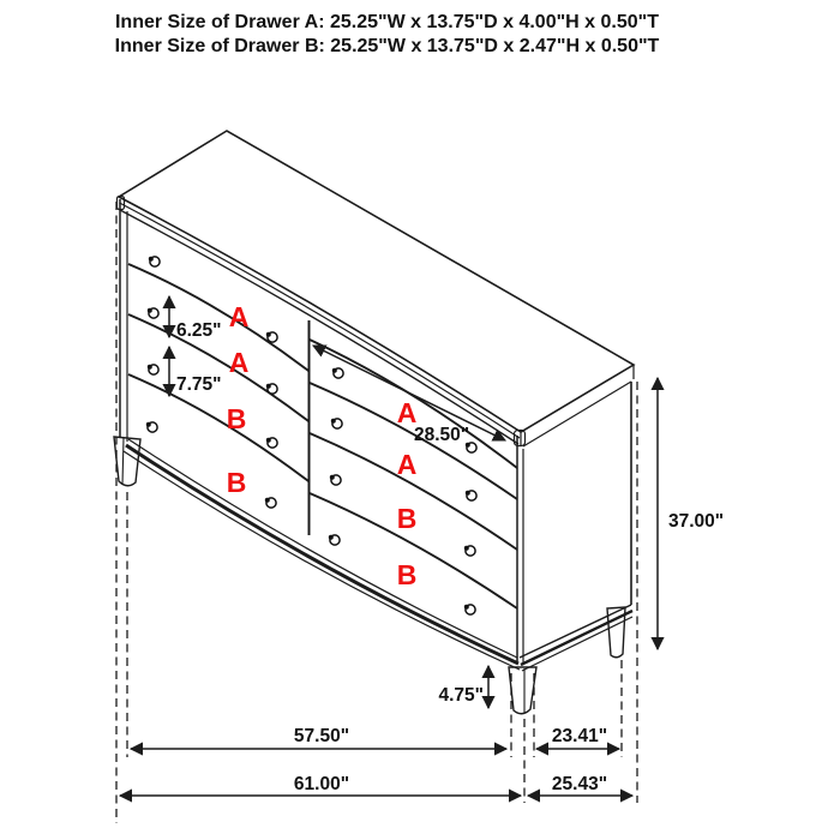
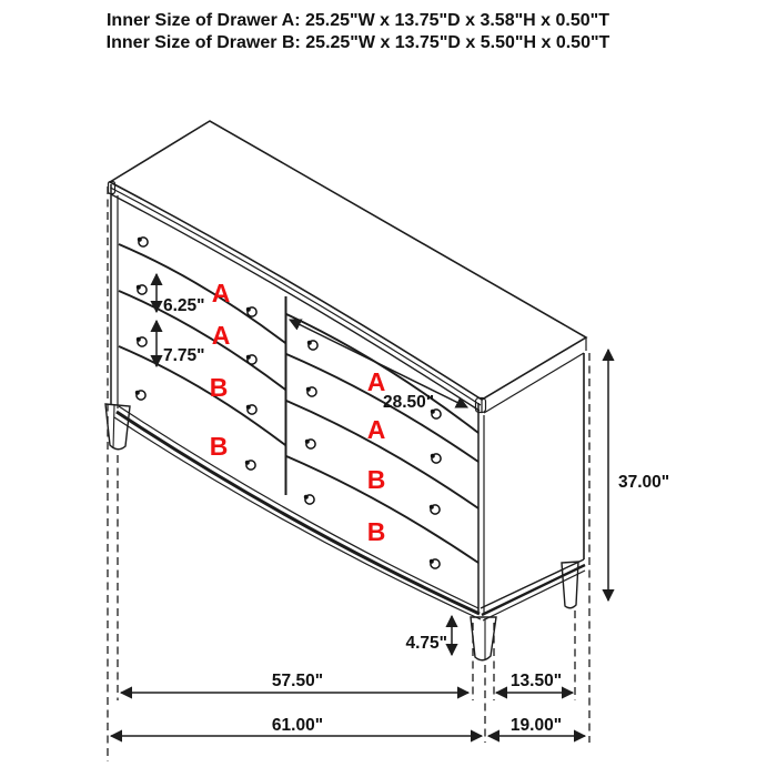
- Inner Size of Drawer A: 25.25"W x 13.75"D x 4.00"H x 0.50"T
+ Inner Size of Drawer A: 25.25"W x 13.75"D x 3.58"H x 0.50"T
- Inner Size of Drawer B: 25.25"W x 13.75"D x 2.47"H x 0.50"T
+ Inner Size of Drawer B: 25.25"W x 13.75"D x 5.50"H x 0.50"T
  A
  A
  B
  B
  A
  A
  B
  B
  6.25"
  7.75"
  28.50"
  37.00"
  4.75"
  57.50"
- 23.41"
+ 13.50"
  61.00"
- 25.43"
+ 19.00"
